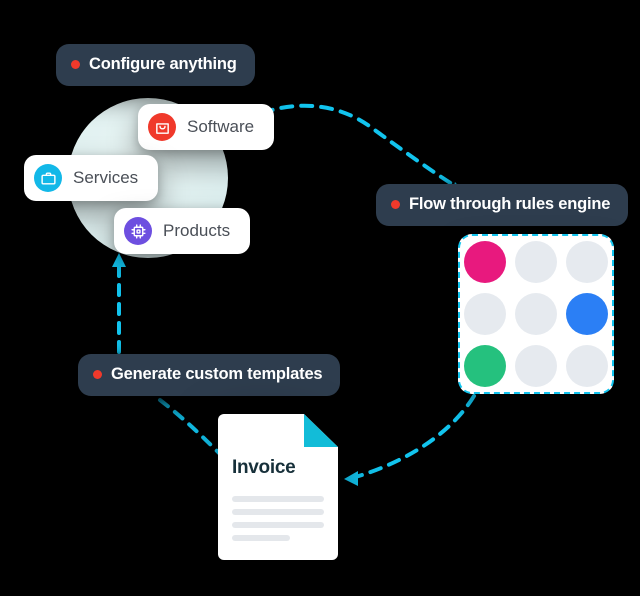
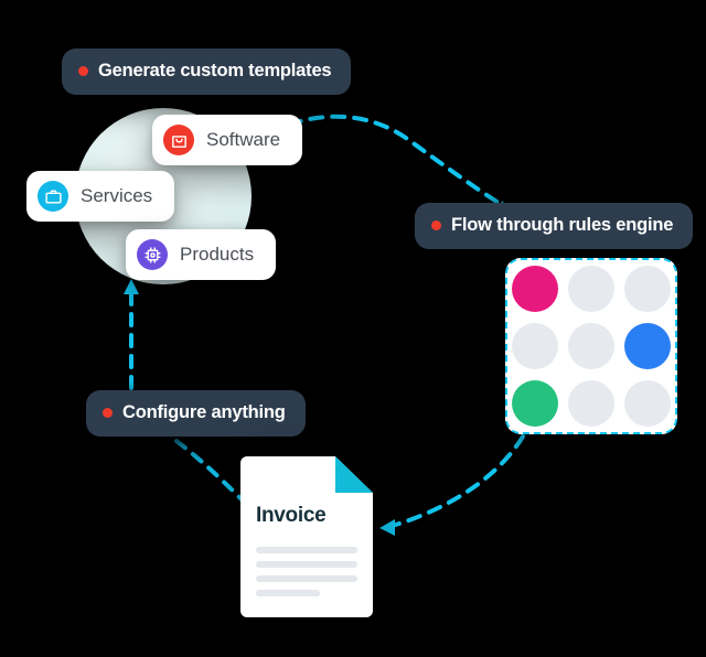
- Configure anything
+ Generate custom templates
  Flow through rules engine
- Generate custom templates
+ Configure anything
  Software
  Services
  Products
  Invoice
